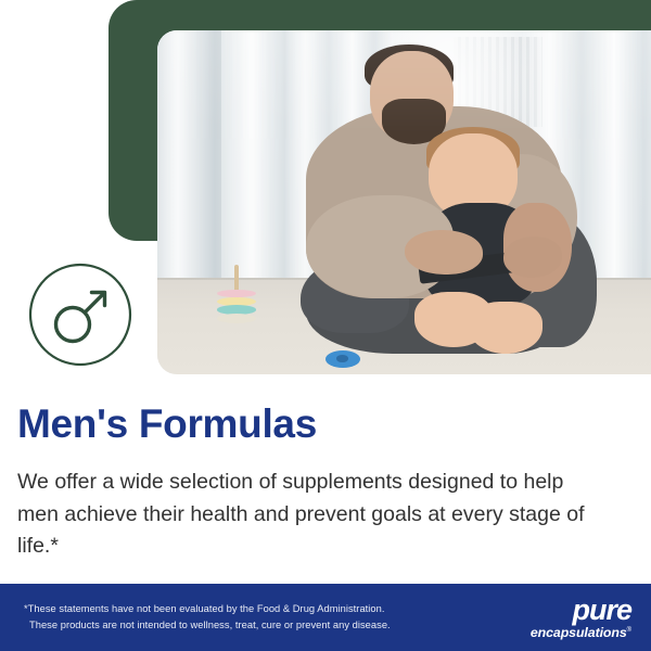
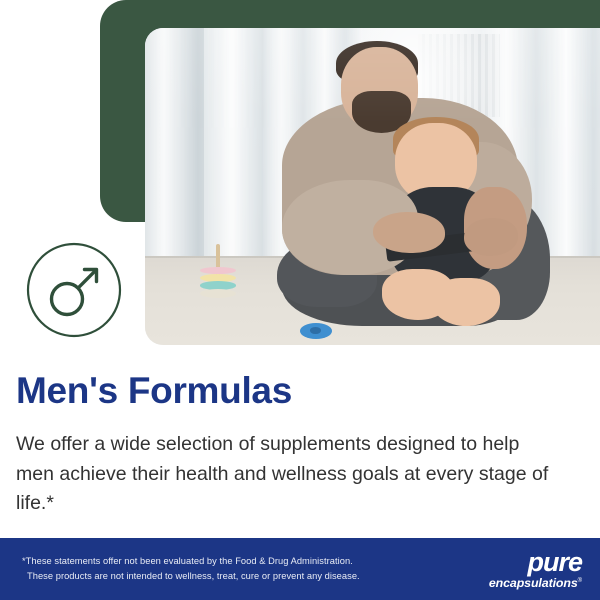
  Men's Formulas
- We offer a wide selection of supplements designed to help men achieve their health and prevent goals at every stage of life.*
+ We offer a wide selection of supplements designed to help men achieve their health and wellness goals at every stage of life.*
- *These statements have not been evaluated by the Food & Drug Administration.
+ *These statements offer not been evaluated by the Food & Drug Administration.
  These products are not intended to wellness, treat, cure or prevent any disease.
  pure
  encapsulations
